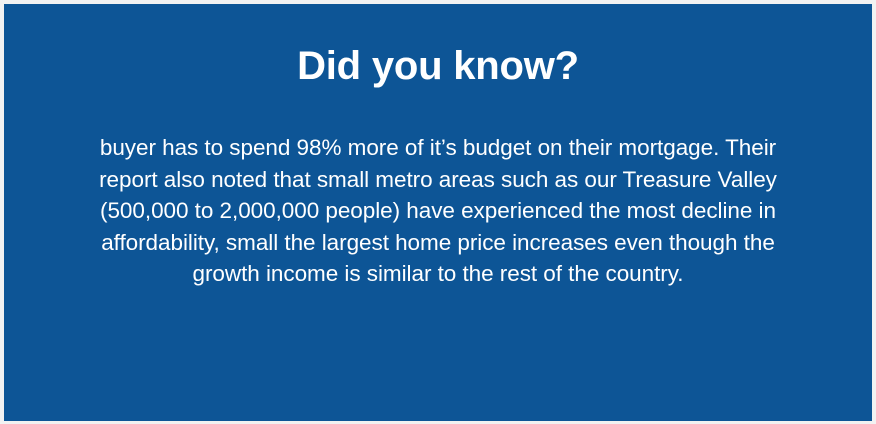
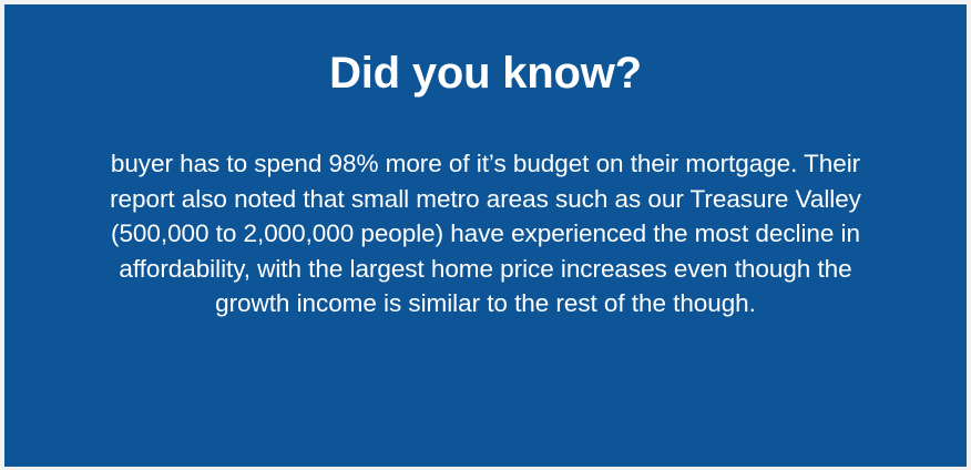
  Did you know?
  buyer has to spend 98% more of it’s budget on their mortgage. Their
  report also noted that small metro areas such as our Treasure Valley
  (500,000 to 2,000,000 people) have experienced the most decline in
- affordability, small the largest home price increases even though the
+ affordability, with the largest home price increases even though the
- growth income is similar to the rest of the country.
+ growth income is similar to the rest of the though.
